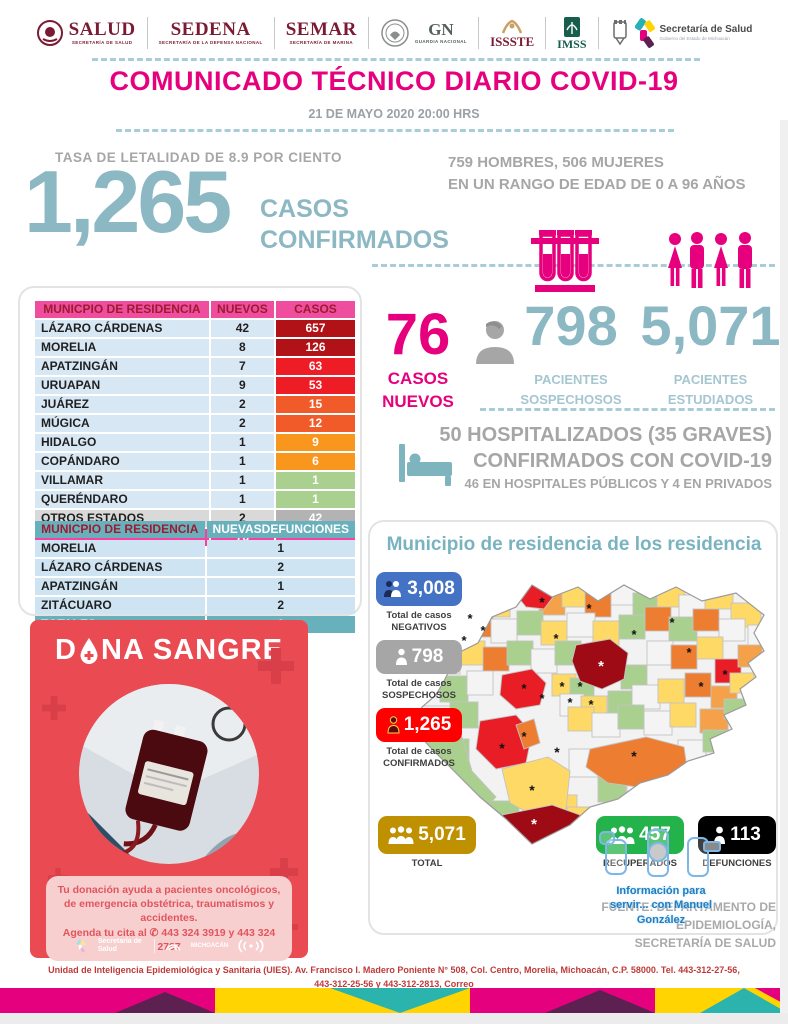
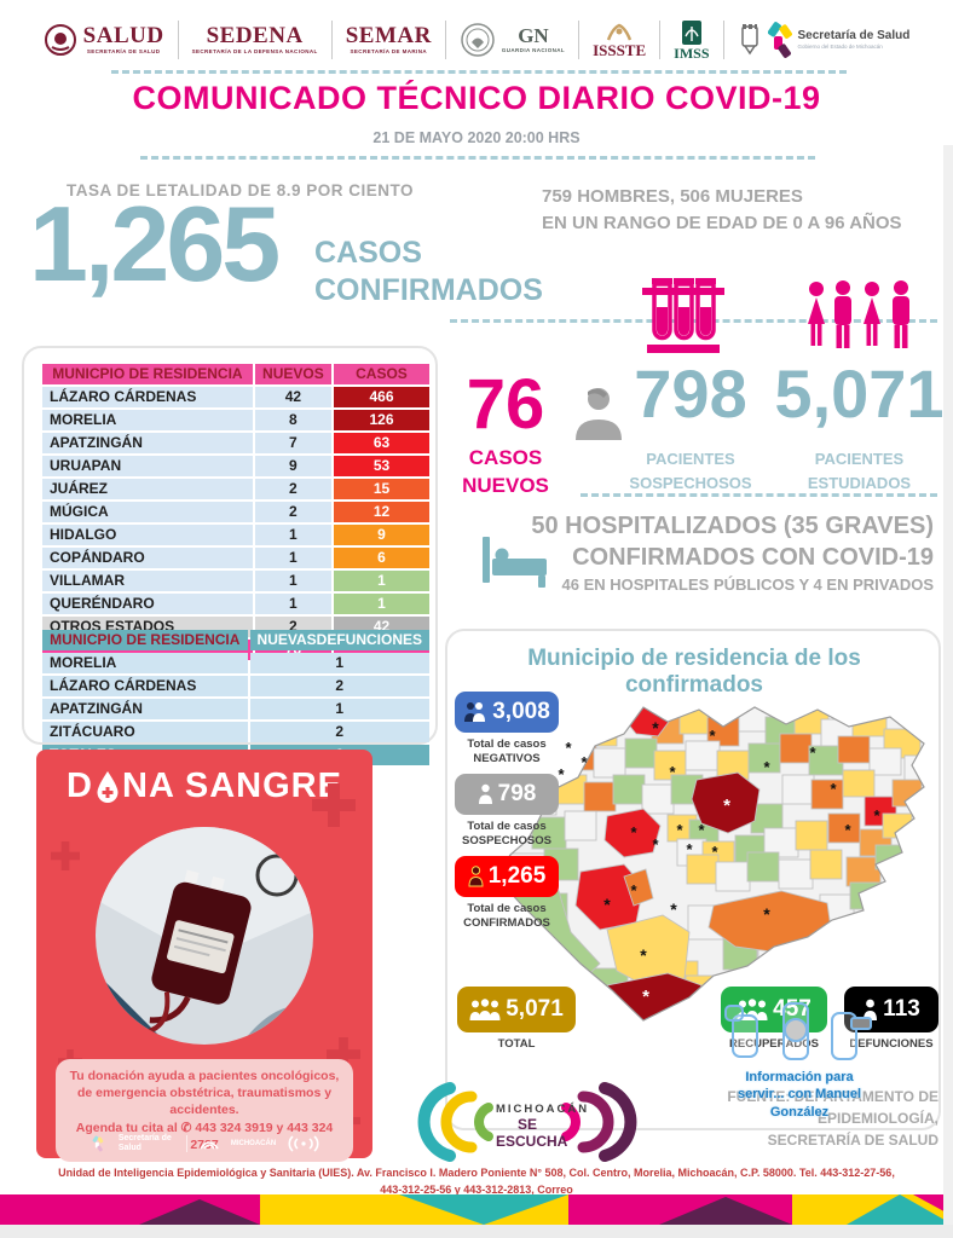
  SALUD
  SEDENA
  SEMAR
  GN
  ISSSTE
  IMSS
  Secretaría de Salud
  COMUNICADO TÉCNICO DIARIO COVID-19
  21 DE MAYO 2020 20:00 HRS
  TASA DE LETALIDAD DE 8.9 POR CIENTO
  1,265
  CASOS
  CONFIRMADOS
  759 HOMBRES, 506 MUJERES
  EN UN RANGO DE EDAD DE 0 A 96 AÑOS
  MUNICPIO DE RESIDENCIA	NUEVOS	CASOS
- LÁZARO CÁRDENAS	42	657
+ LÁZARO CÁRDENAS	42	466
  MORELIA	8	126
  APATZINGÁN	7	63
  URUAPAN	9	53
  JUÁREZ	2	15
  MÚGICA	2	12
  HIDALGO	1	9
  COPÁNDARO	1	6
  VILLAMAR	1	1
  QUERÉNDARO	1	1
  OTROS ESTADOS	2	42
  MUNICPIO DE RESIDENCIA	NUEVASDEFUNCIONES
  MORELIA	1
  LÁZARO CÁRDENAS	2
  APATZINGÁN	1
  ZITÁCUARO	2
  76
  CASOS
  NUEVOS
  798
  PACIENTES
  SOSPECHOSOS
  5,071
  PACIENTES
  ESTUDIADOS
  50 HOSPITALIZADOS (35 GRAVES)
  CONFIRMADOS CON COVID-19
  46 EN HOSPITALES PÚBLICOS Y 4 EN PRIVADOS
- Municipio de residencia de los residencia
+ Municipio de residencia de los confirmados
  *
  *
  *
  *
  *
  *
  *
  *
  *
  *
  *
  *
  *
  *
  *
  *
  *
  *
  *
  *
  *
  *
  *
  *
  3,008
  Total de casos
  NEGATIVOS
  798
  Total de casos
  SOSPECHOSOS
  1,265
  Total de casos
  CONFIRMADOS
  5,071
  TOTAL
  457
  RECUPERADOS
  113
  DEFUNCIONES
  D
  NA SANGR
  Tu donación ayuda a pacientes oncológicos, de emergencia obstétrica, traumatismos y accidentes.
  Agenda tu cita al ✆ 443 324 3919 y 443 324 27
  Información para
  servir... con Manuel
  González
+ MICHOACÁN
+ SE ESCUCHA
  FUENTE: DEPARTAMENTO DE EPIDEMIOLOGÍA,
  SECRETARÍA DE SALUD
  Unidad de Inteligencia Epidemiológica y Sanitaria (UIES). Av. Francisco I. Madero Poniente N° 508, Col. Centro, Morelia, Michoacán, C.P. 58000. Tel. 443-312-27-56, 443-312-25-56 y 443-312-2813, Correo
